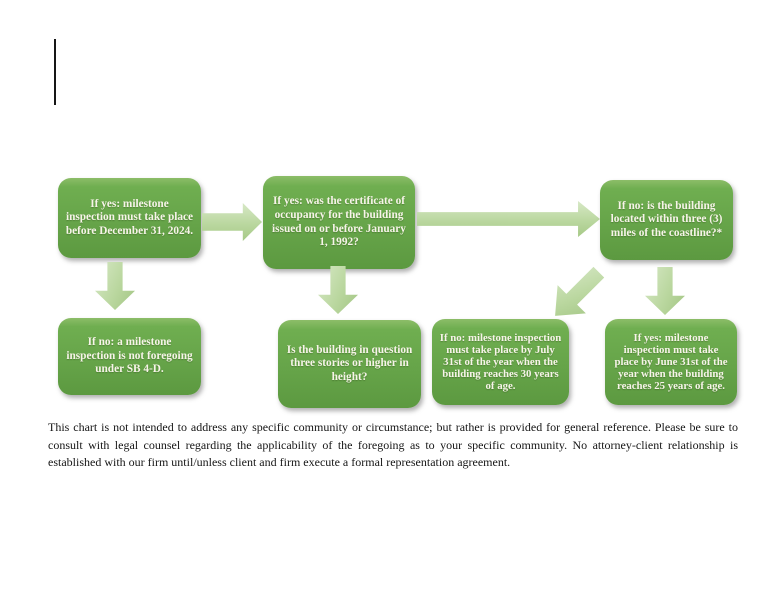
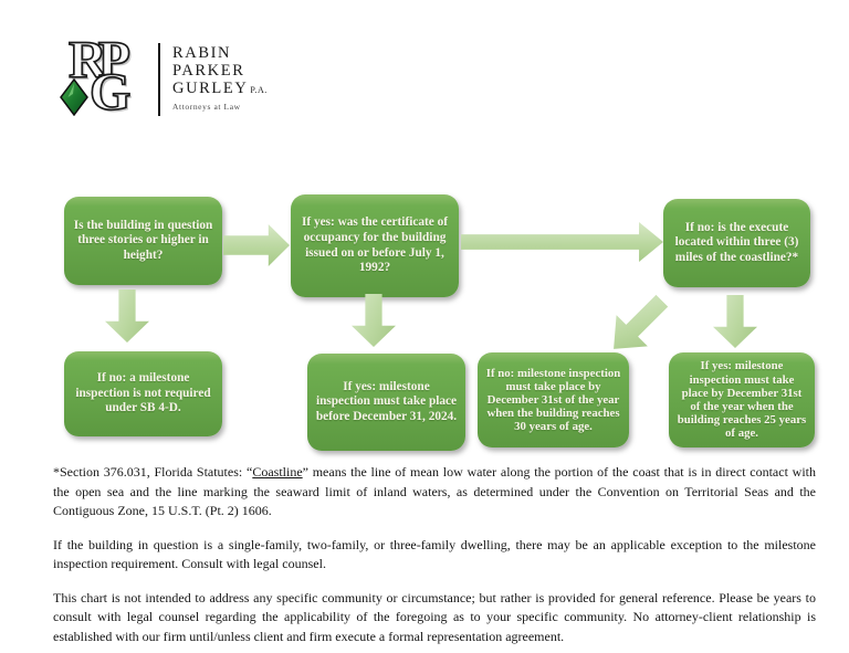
+ RP
+ G
+ RABIN
+ PARKER
+ GURLEY P.A.
+ Attorneys at Law
- If yes: milestone inspection must take place before December 31, 2024.
+ Is the building in question three stories or higher in height?
- If yes: was the certificate of occupancy for the building issued on or before January 1, 1992?
+ If yes: was the certificate of occupancy for the building issued on or before July 1, 1992?
- If no: is the building located within three (3) miles of the coastline?*
+ If no: is the execute located within three (3) miles of the coastline?*
- If no: a milestone inspection is not foregoing under SB 4-D.
+ If no: a milestone inspection is not required under SB 4-D.
- Is the building in question three stories or higher in height?
+ If yes: milestone inspection must take place before December 31, 2024.
- If no: milestone inspection must take place by July 31st of the year when the building reaches 30 years of age.
+ If no: milestone inspection must take place by December 31st of the year when the building reaches 30 years of age.
- If yes: milestone inspection must take place by June 31st of the year when the building reaches 25 years of age.
+ If yes: milestone inspection must take place by December 31st of the year when the building reaches 25 years of age.
+ *Section 376.031, Florida Statutes: “Coastline” means the line of mean low water along the portion of the coast that is in direct contact with the open sea and the line marking the seaward limit of inland waters, as determined under the Convention on Territorial Seas and the Contiguous Zone, 15 U.S.T. (Pt. 2) 1606.
+ If the building in question is a single-family, two-family, or three-family dwelling, there may be an applicable exception to the milestone inspection requirement. Consult with legal counsel.
- This chart is not intended to address any specific community or circumstance; but rather is provided for general reference. Please be sure to consult with legal counsel regarding the applicability of the foregoing as to your specific community. No attorney-client relationship is established with our firm until/unless client and firm execute a formal representation agreement.
+ This chart is not intended to address any specific community or circumstance; but rather is provided for general reference. Please be years to consult with legal counsel regarding the applicability of the foregoing as to your specific community. No attorney-client relationship is established with our firm until/unless client and firm execute a formal representation agreement.
